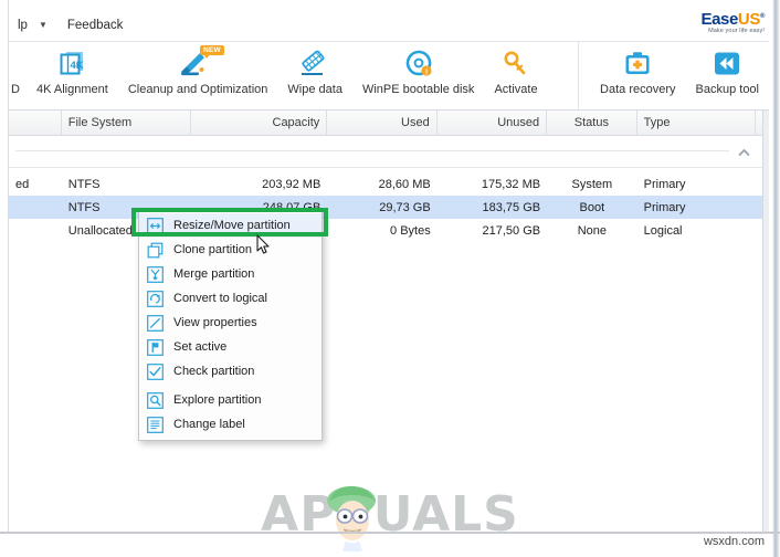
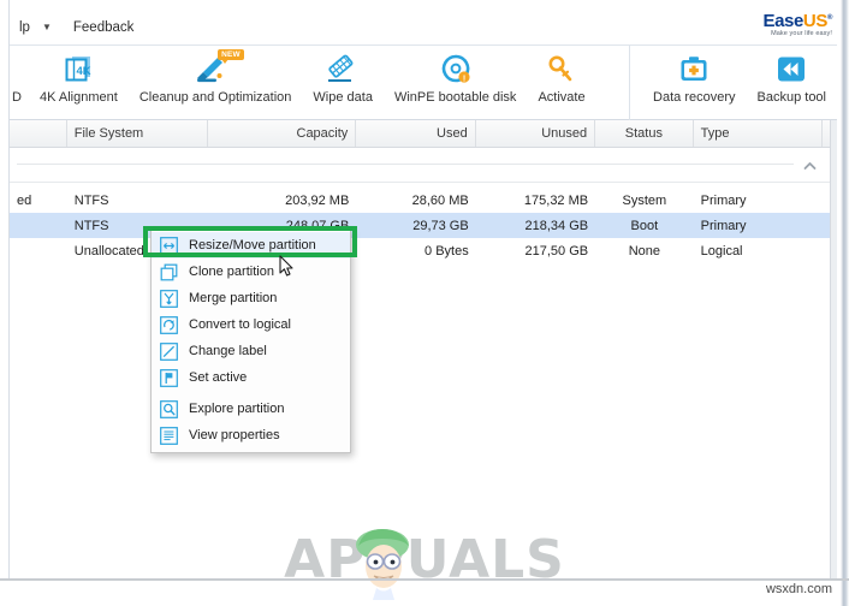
  lp
  ▼
  Feedback
  EaseUS
  D
  4K
  4K Alignment
  Cleanup and Optimization
  Wipe data
  WinPE bootable disk
  Activate
  Data recovery
  Backup tool
  File System
  Capacity
  Used
  Unused
  Status
  Type
  ed
  NTFS
  203,92 MB
  28,60 MB
  175,32 MB
  System
  Primary
  NTFS
  248,07 GB
  29,73 GB
- 183,75 GB
+ 218,34 GB
  Boot
  Primary
  Unallocated
  0 Bytes
  217,50 GB
  None
  Logical
  Resize/Move partition
  Clone partition
  Merge partition
  Convert to logical
- View properties
+ Change label
  Set active
- Check partition
  Explore partition
- Change label
+ View properties
  APUALS
  wsxdn.com
